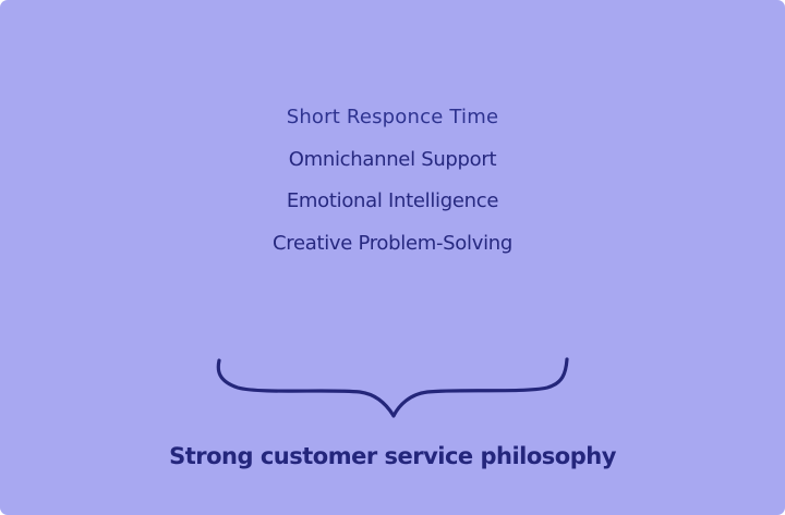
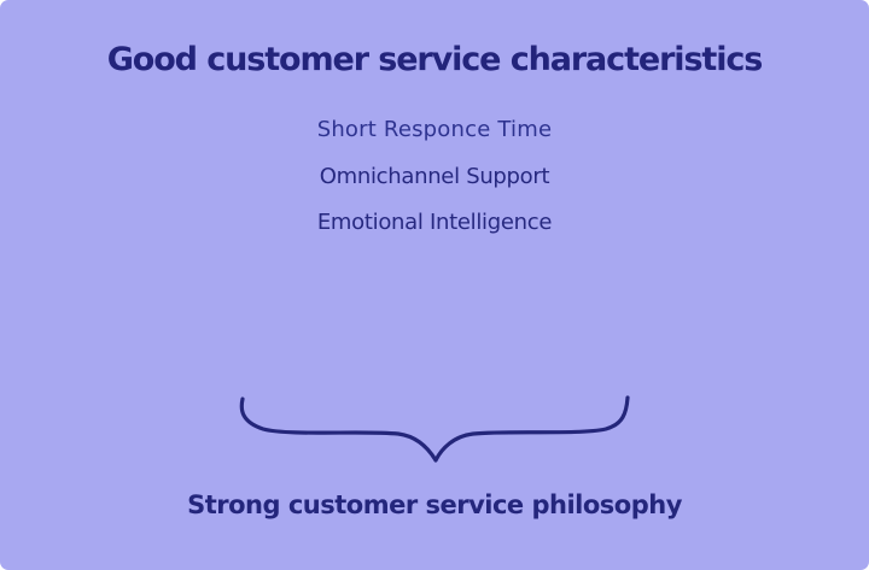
+ Good customer service characteristics
  Short Responce Time
  Omnichannel Support
  Emotional Intelligence
- Creative Problem-Solving
  Strong customer service philosophy
